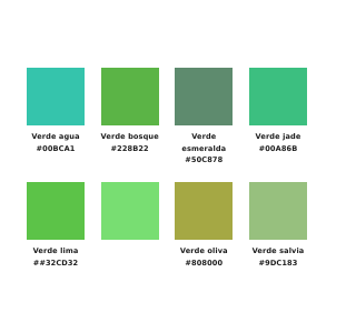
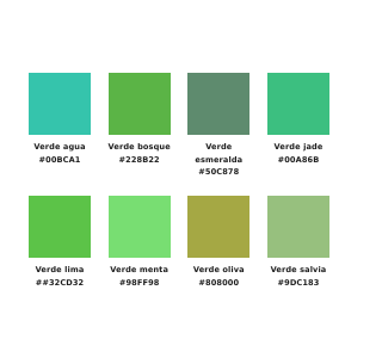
  Verde agua
  #00BCA1
  Verde bosque
  #228B22
  Verde esmeralda
  #50C878
  Verde jade
  #00A86B
  Verde lima
  ##32CD32
+ Verde menta
+ #98FF98
  Verde oliva
  #808000
  Verde salvia
  #9DC183
